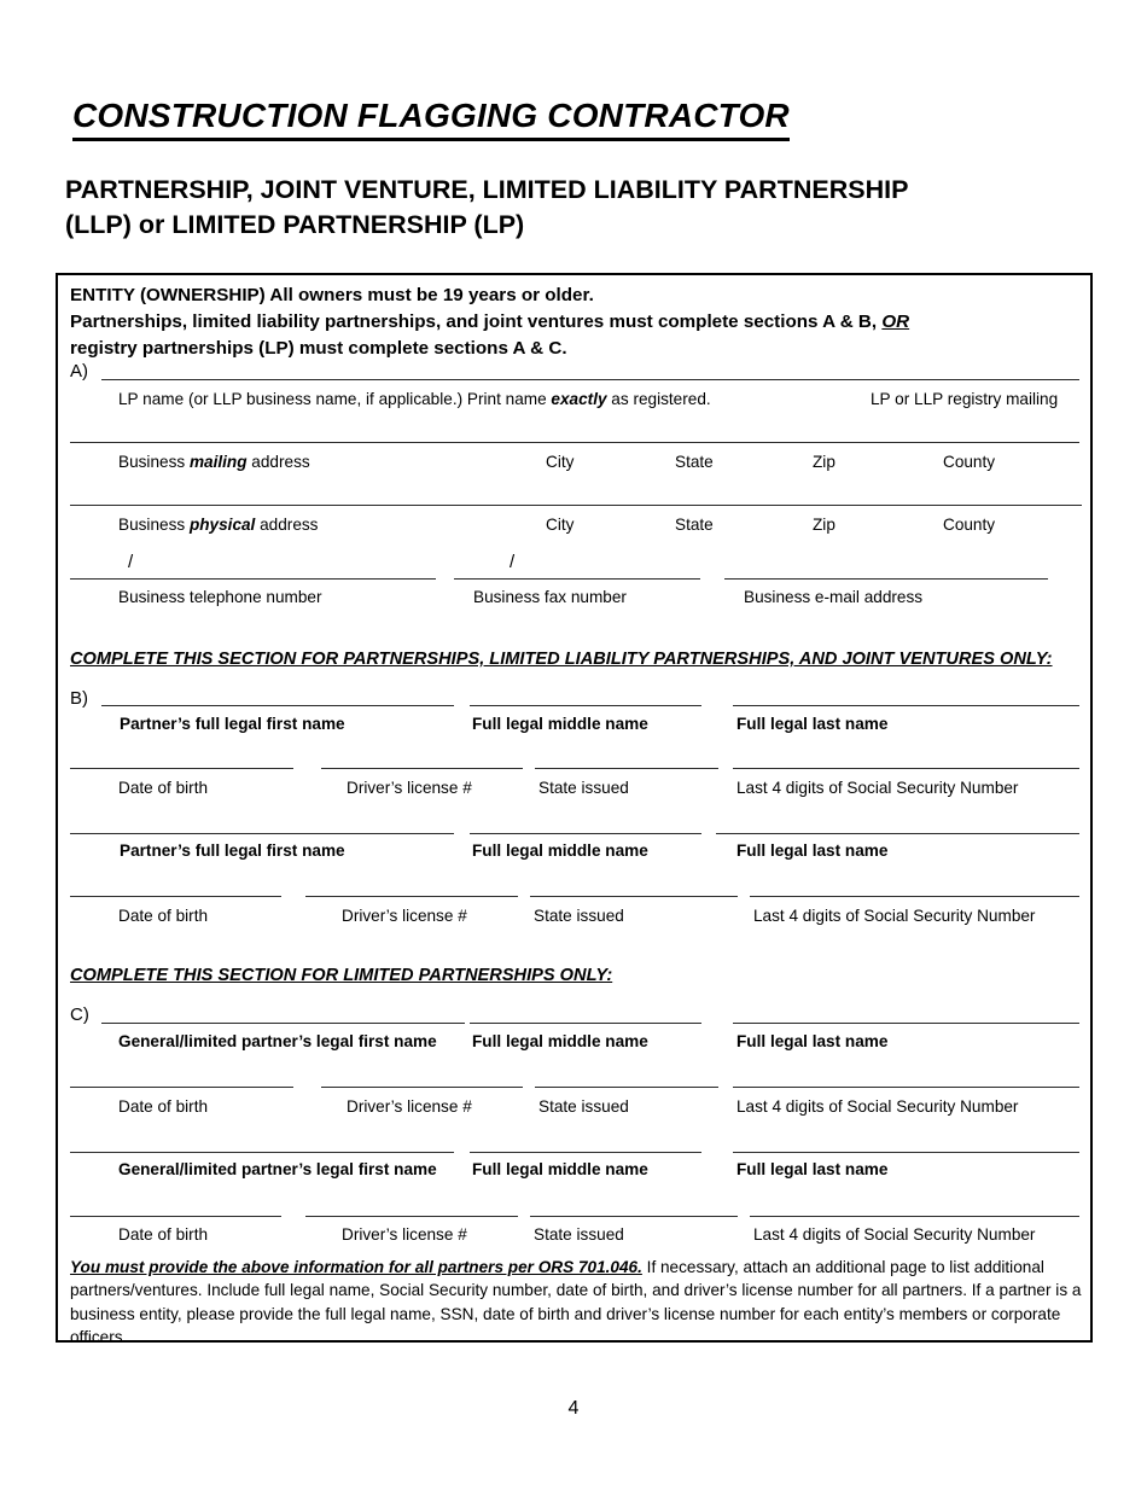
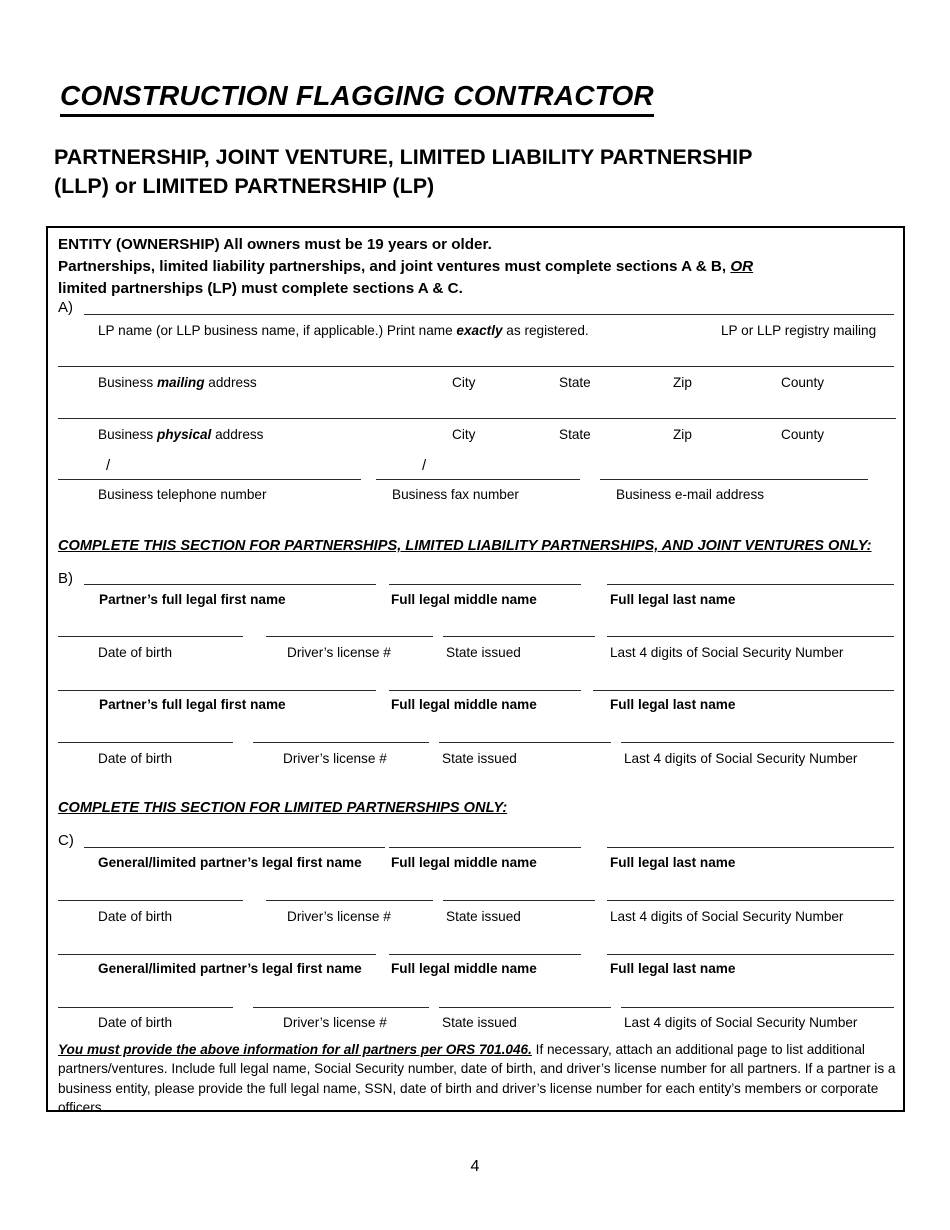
  CONSTRUCTION FLAGGING CONTRACTOR
  PARTNERSHIP, JOINT VENTURE, LIMITED LIABILITY PARTNERSHIP
  (LLP) or LIMITED PARTNERSHIP (LP)
  ENTITY (OWNERSHIP) All owners must be 19 years or older.
  Partnerships, limited liability partnerships, and joint ventures must complete sections A & B, OR
- registry partnerships (LP) must complete sections A & C.
+ limited partnerships (LP) must complete sections A & C.
  A)
  LP name (or LLP business name, if applicable.) Print name exactly as registered.
  LP or LLP registry mailing
  Business mailing address
  City
  State
  Zip
  County
  Business physical address
  City
  State
  Zip
  County
  /
  Business telephone number
  /
  Business fax number
  Business e-mail address
  COMPLETE THIS SECTION FOR PARTNERSHIPS, LIMITED LIABILITY PARTNERSHIPS, AND JOINT VENTURES ONLY:
  B)
  Partner’s full legal first name
  Full legal middle name
  Full legal last name
  Date of birth
  Driver’s license #
  State issued
  Last 4 digits of Social Security Number
  Partner’s full legal first name
  Full legal middle name
  Full legal last name
  Date of birth
  Driver’s license #
  State issued
  Last 4 digits of Social Security Number
  COMPLETE THIS SECTION FOR LIMITED PARTNERSHIPS ONLY:
  C)
  General/limited partner’s legal first name
  Full legal middle name
  Full legal last name
  Date of birth
  Driver’s license #
  State issued
  Last 4 digits of Social Security Number
  General/limited partner’s legal first name
  Full legal middle name
  Full legal last name
  Date of birth
  Driver’s license #
  State issued
  Last 4 digits of Social Security Number
  You must provide the above information for all partners per ORS 701.046. If necessary, attach an additional page to list additional partners/ventures. Include full legal name, Social Security number, date of birth, and driver’s license number for all partners. If a partner is a business entity, please provide the full legal name, SSN, date of birth and driver’s license number for each entity’s members or corporate officers.
  4
